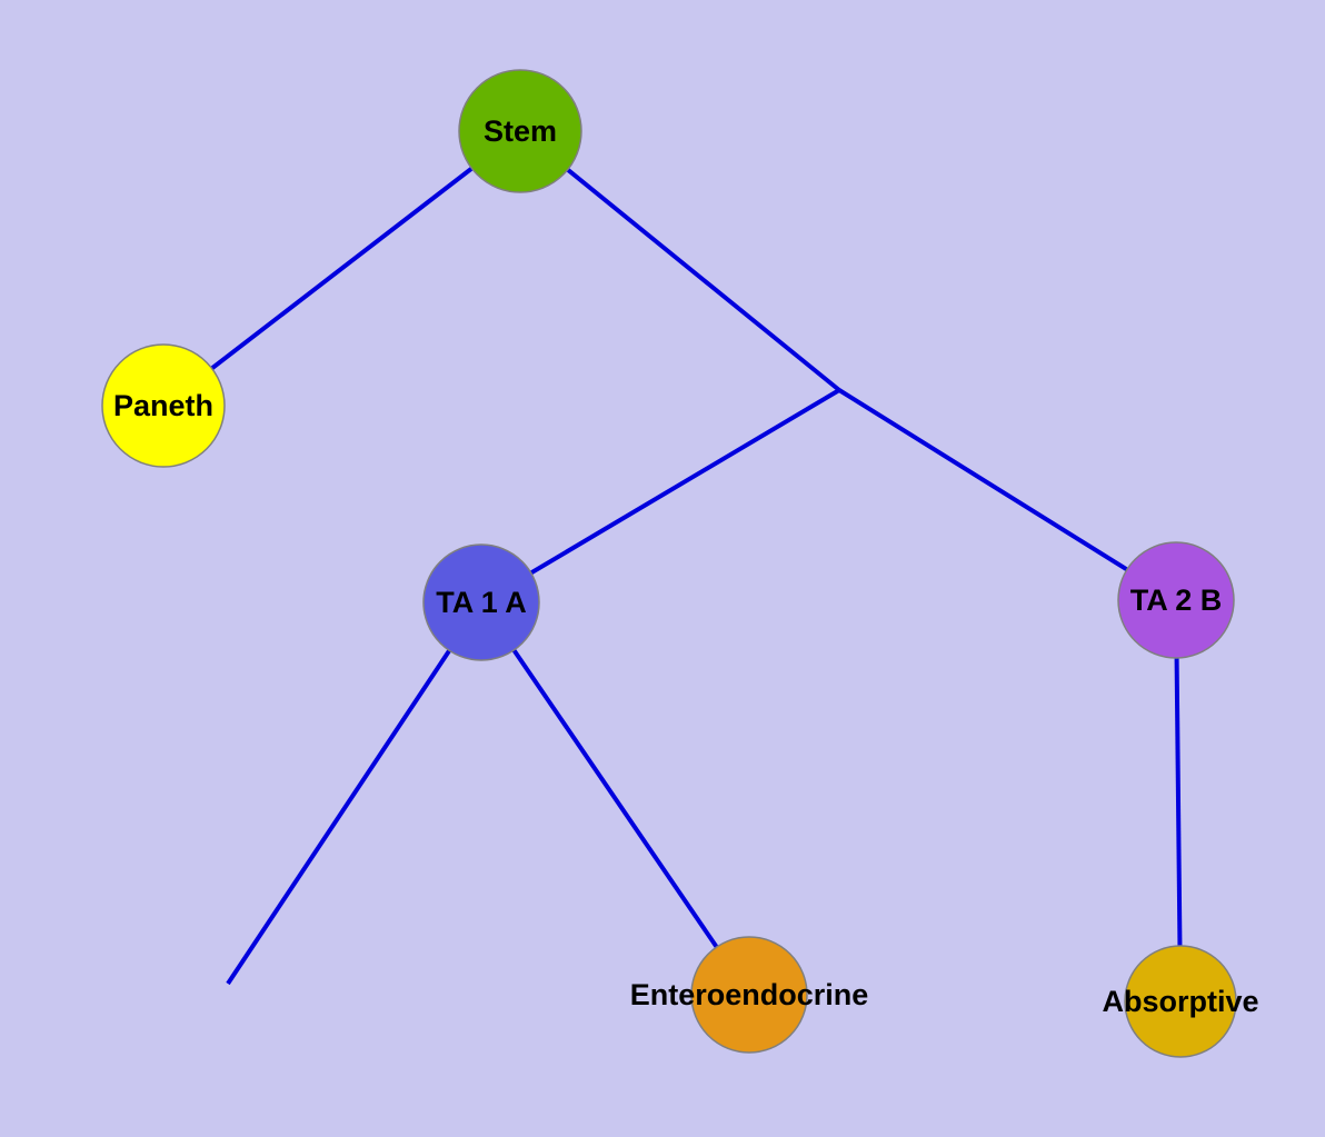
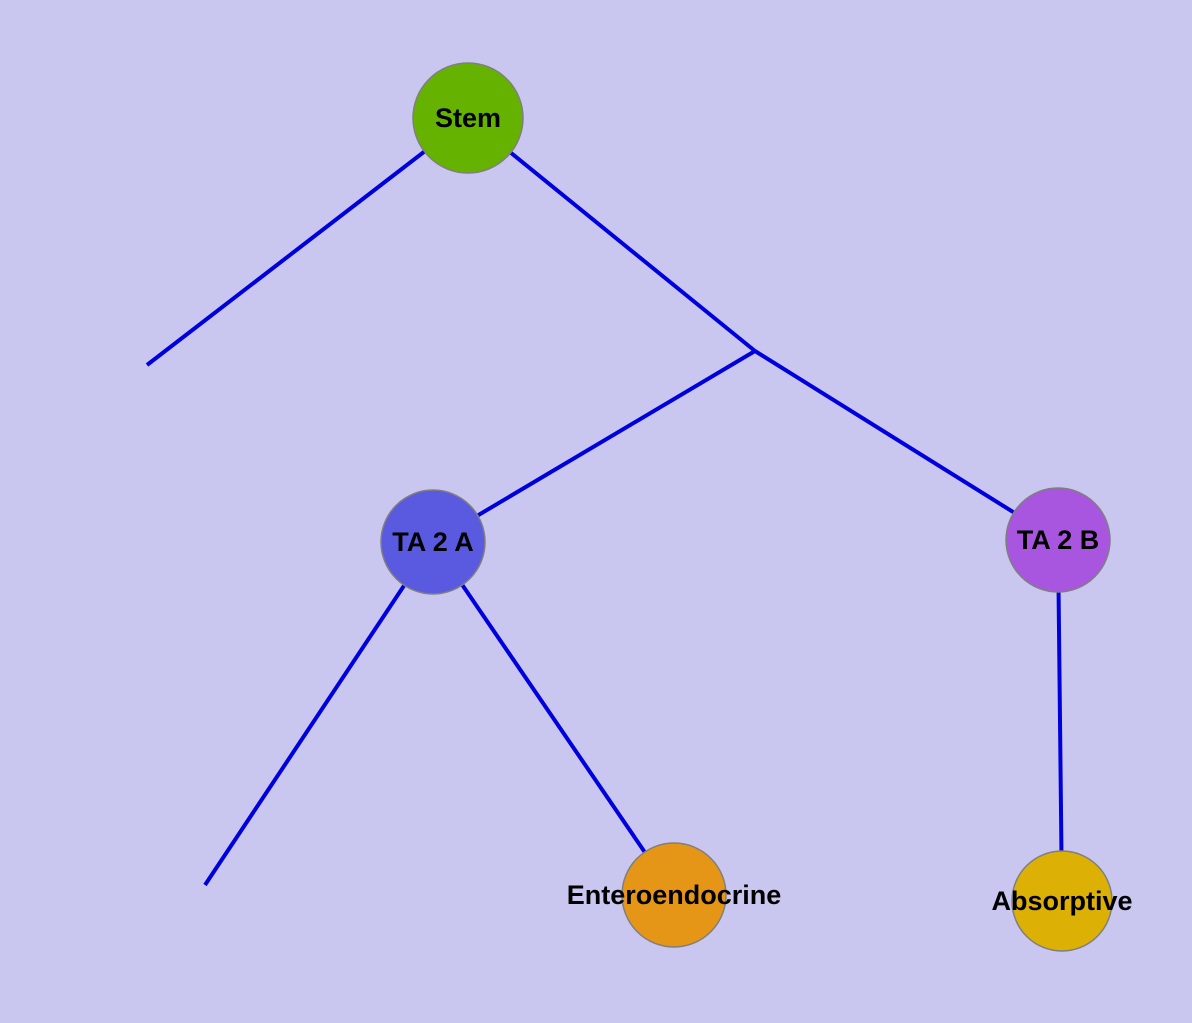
  Stem
- Paneth
- TA 1 A
+ TA 2 A
  TA 2 B
  Enteroendocrine
  Absorptive
